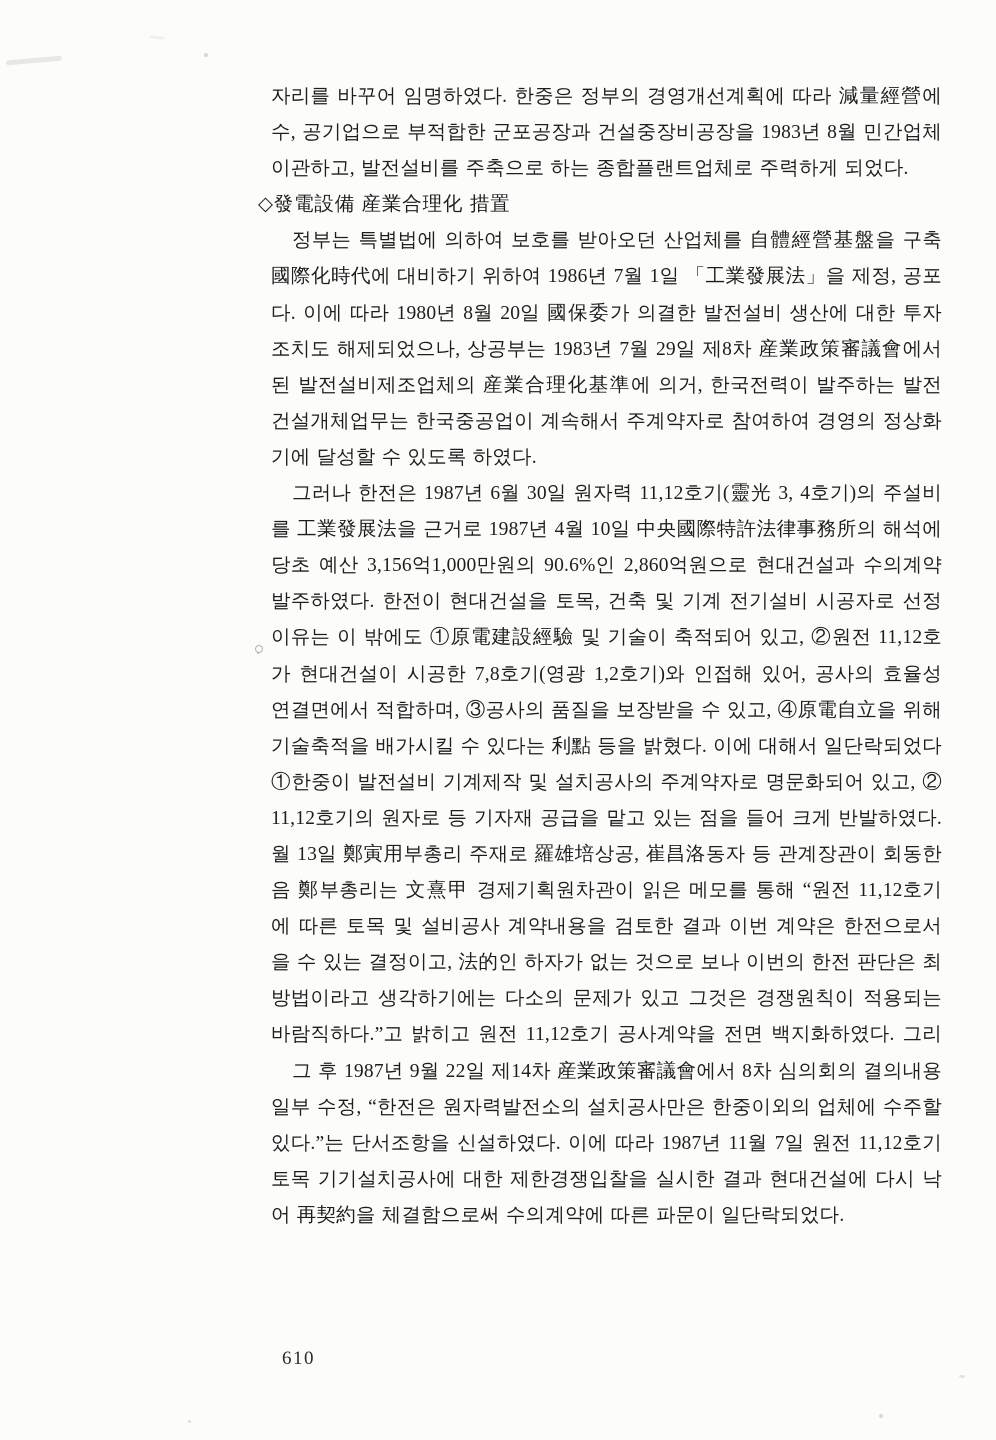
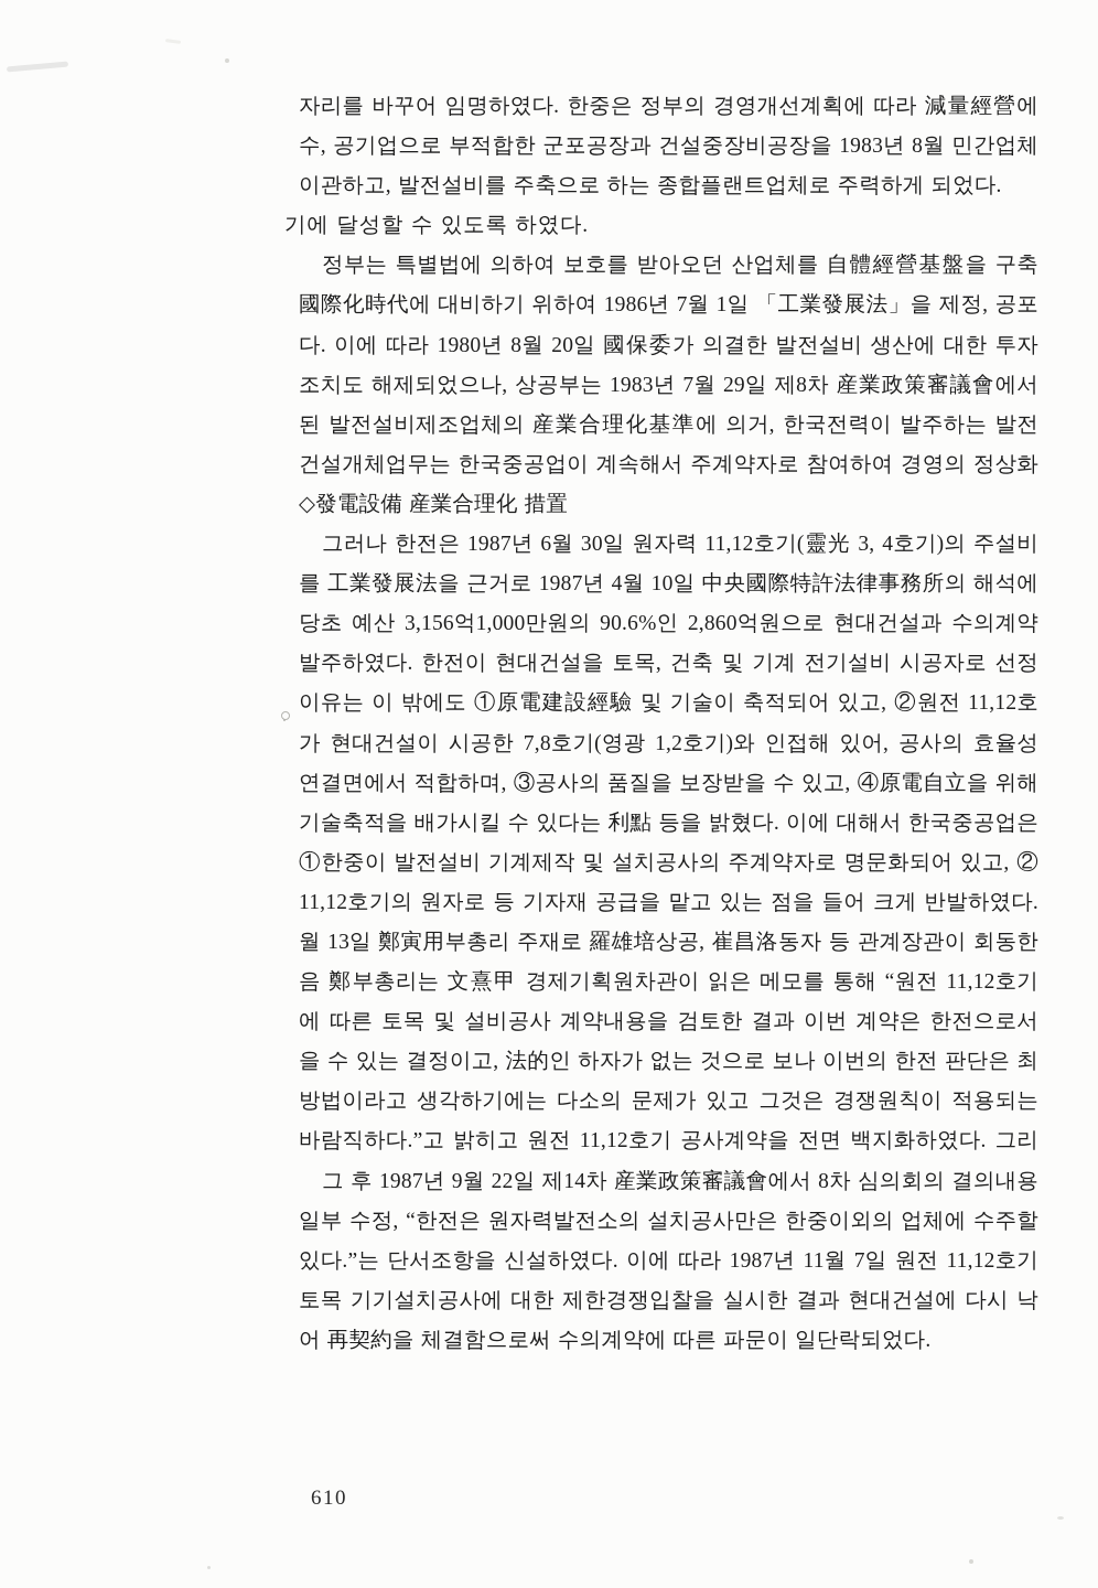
  자리를 바꾸어 임명하였다. 한중은 정부의 경영개선계획에 따라 減量經營에
  수, 공기업으로 부적합한 군포공장과 건설중장비공장을 1983년 8월 민간업체
  이관하고, 발전설비를 주축으로 하는 종합플랜트업체로 주력하게 되었다.
- ◇發電設備 産業合理化 措置
+ 기에 달성할 수 있도록 하였다.
  정부는 특별법에 의하여 보호를 받아오던 산업체를 自體經營基盤을 구축
  國際化時代에 대비하기 위하여 1986년 7월 1일 「工業發展法」을 제정, 공포
  다. 이에 따라 1980년 8월 20일 國保委가 의결한 발전설비 생산에 대한 투자
  조치도 해제되었으나, 상공부는 1983년 7월 29일 제8차 産業政策審議會에서
  된 발전설비제조업체의 産業合理化基準에 의거, 한국전력이 발주하는 발전
  건설개체업무는 한국중공업이 계속해서 주계약자로 참여하여 경영의 정상화
- 기에 달성할 수 있도록 하였다.
+ ◇發電設備 産業合理化 措置
  그러나 한전은 1987년 6월 30일 원자력 11,12호기(靈光 3, 4호기)의 주설비
  를 工業發展法을 근거로 1987년 4월 10일 中央國際特許法律事務所의 해석에
  당초 예산 3,156억1,000만원의 90.6%인 2,860억원으로 현대건설과 수의계약
  발주하였다. 한전이 현대건설을 토목, 건축 및 기계 전기설비 시공자로 선정
  이유는 이 밖에도 ①原電建設經驗 및 기술이 축적되어 있고, ②원전 11,12호
  가 현대건설이 시공한 7,8호기(영광 1,2호기)와 인접해 있어, 공사의 효율성
  연결면에서 적합하며, ③공사의 품질을 보장받을 수 있고, ④原電自立을 위해
- 기술축적을 배가시킬 수 있다는 利點 등을 밝혔다. 이에 대해서 일단락되었다
+ 기술축적을 배가시킬 수 있다는 利點 등을 밝혔다. 이에 대해서 한국중공업은
  ①한중이 발전설비 기계제작 및 설치공사의 주계약자로 명문화되어 있고, ②
  11,12호기의 원자로 등 기자재 공급을 맡고 있는 점을 들어 크게 반발하였다.
  월 13일 鄭寅用부총리 주재로 羅雄培상공, 崔昌洛동자 등 관계장관이 회동한
  음 鄭부총리는 文熹甲 경제기획원차관이 읽은 메모를 통해 “원전 11,12호기
  에 따른 토목 및 설비공사 계약내용을 검토한 결과 이번 계약은 한전으로서
  을 수 있는 결정이고, 法的인 하자가 없는 것으로 보나 이번의 한전 판단은 최
  방법이라고 생각하기에는 다소의 문제가 있고 그것은 경쟁원칙이 적용되는
  바람직하다.”고 밝히고 원전 11,12호기 공사계약을 전면 백지화하였다. 그리
  그 후 1987년 9월 22일 제14차 産業政策審議會에서 8차 심의회의 결의내용
  일부 수정, “한전은 원자력발전소의 설치공사만은 한중이외의 업체에 수주할
  있다.”는 단서조항을 신설하였다. 이에 따라 1987년 11월 7일 원전 11,12호기
  토목 기기설치공사에 대한 제한경쟁입찰을 실시한 결과 현대건설에 다시 낙
  어 再契約을 체결함으로써 수의계약에 따른 파문이 일단락되었다.
  610
